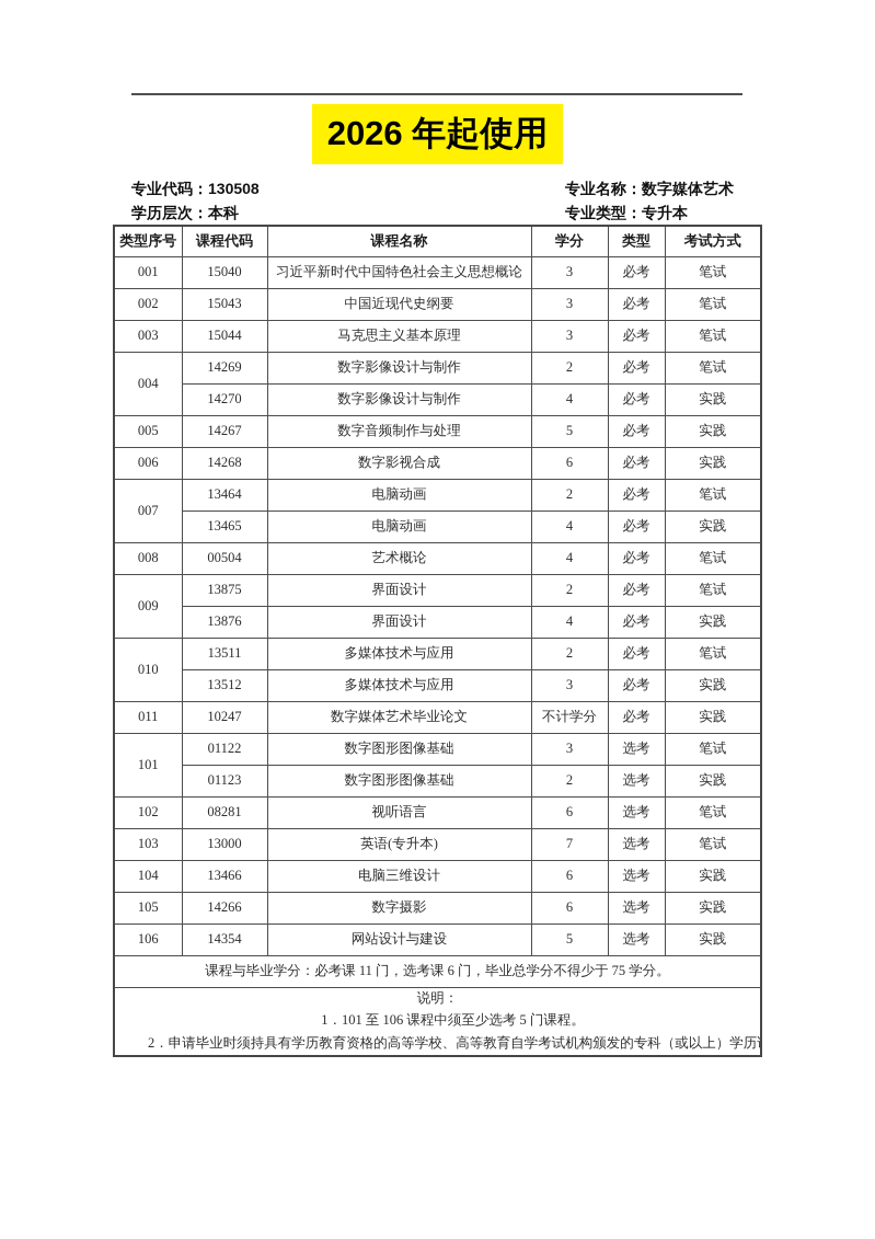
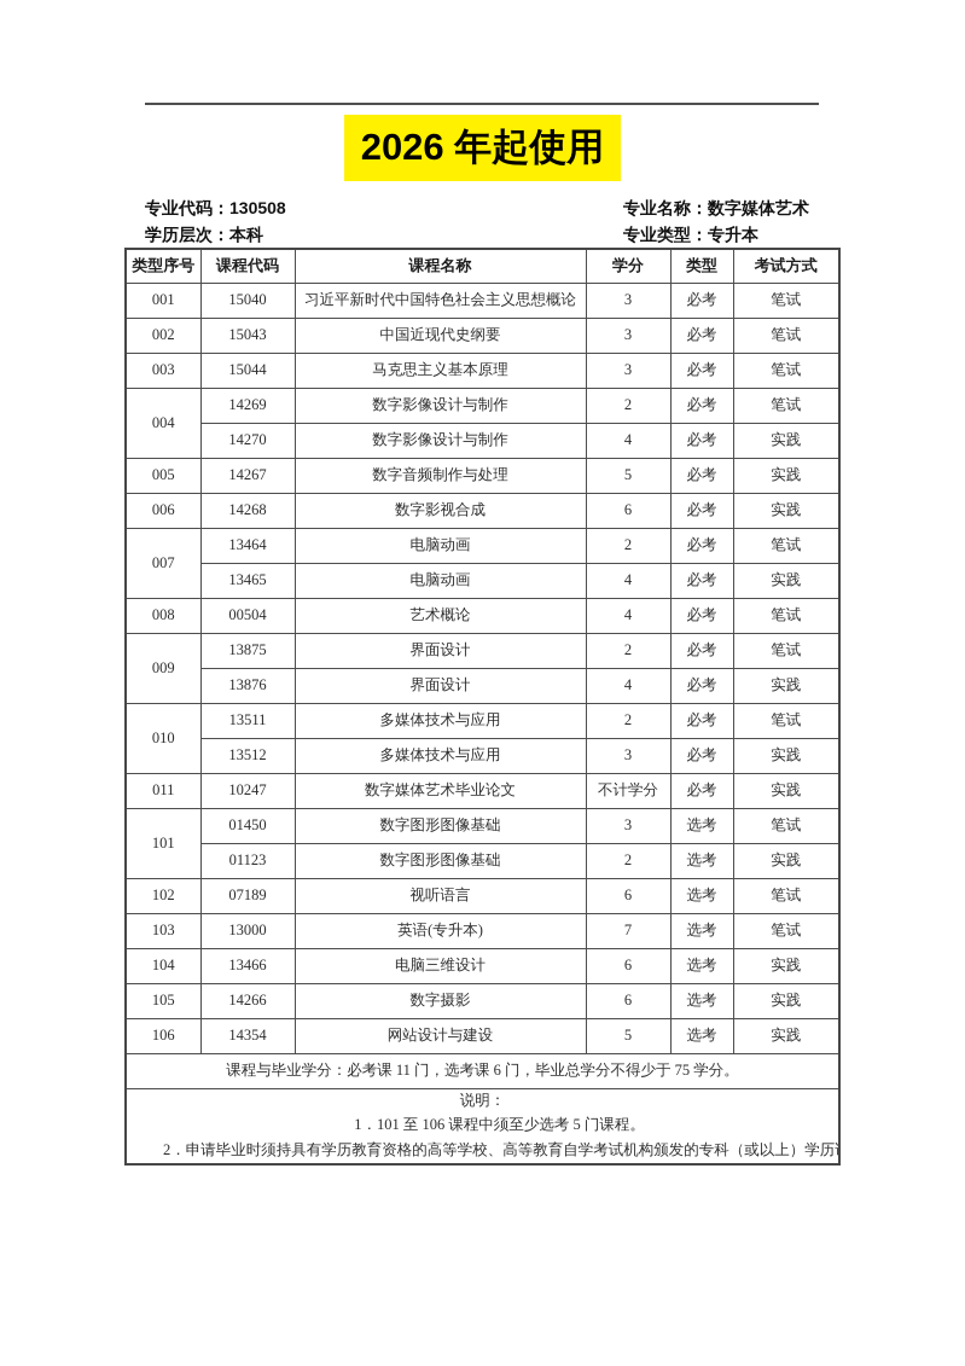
  2026 年起使用
  专业代码：130508
  专业名称：数字媒体艺术
  学历层次：本科
  专业类型：专升本
  类型序号	课程代码	课程名称	学分	类型	考试方式
  001	15040	习近平新时代中国特色社会主义思想概论	3	必考	笔试
  002	15043	中国近现代史纲要	3	必考	笔试
  003	15044	马克思主义基本原理	3	必考	笔试
  004	14269	数字影像设计与制作	2	必考	笔试
  14270	数字影像设计与制作	4	必考	实践
  005	14267	数字音频制作与处理	5	必考	实践
  006	14268	数字影视合成	6	必考	实践
  007	13464	电脑动画	2	必考	笔试
  13465	电脑动画	4	必考	实践
  008	00504	艺术概论	4	必考	笔试
  009	13875	界面设计	2	必考	笔试
  13876	界面设计	4	必考	实践
  010	13511	多媒体技术与应用	2	必考	笔试
  13512	多媒体技术与应用	3	必考	实践
  011	10247	数字媒体艺术毕业论文	不计学分	必考	实践
- 101	01122	数字图形图像基础	3	选考	笔试
+ 101	01450	数字图形图像基础	3	选考	笔试
  01123	数字图形图像基础	2	选考	实践
- 102	08281	视听语言	6	选考	笔试
+ 102	07189	视听语言	6	选考	笔试
  103	13000	英语(专升本)	7	选考	笔试
  104	13466	电脑三维设计	6	选考	实践
  105	14266	数字摄影	6	选考	实践
  106	14354	网站设计与建设	5	选考	实践
  课程与毕业学分：必考课 11 门，选考课 6 门，毕业总学分不得少于 75 学分。
  说明： 1．101 至 106 课程中须至少选考 5 门课程。 2．申请毕业时须持具有学历教育资格的高等学校、高等教育自学考试机构颁发的专科（或以上）学历
